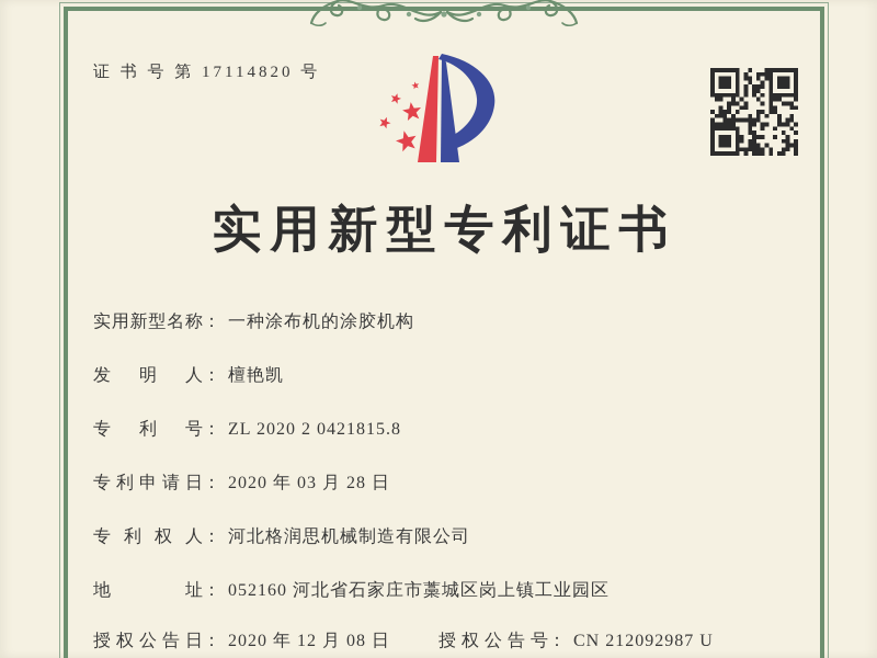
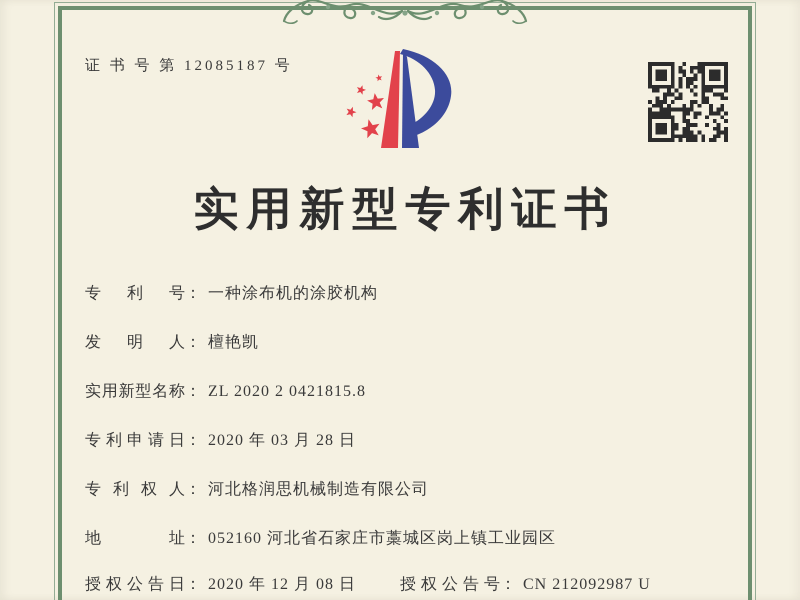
- 证 书 号 第 17114820 号
+ 证 书 号 第 12085187 号
  实用新型专利证书
- 实用新型名称： 一种涂布机的涂胶机构
+ 专利号： 一种涂布机的涂胶机构
  发明人： 檀艳凯
- 专利号： ZL 2020 2 0421815.8
+ 实用新型名称： ZL 2020 2 0421815.8
  专利申请日： 2020 年 03 月 28 日
  专利权人： 河北格润思机械制造有限公司
  地址： 052160 河北省石家庄市藁城区岗上镇工业园区
  授权公告日： 2020 年 12 月 08 日
  授权公告号： CN 212092987 U
